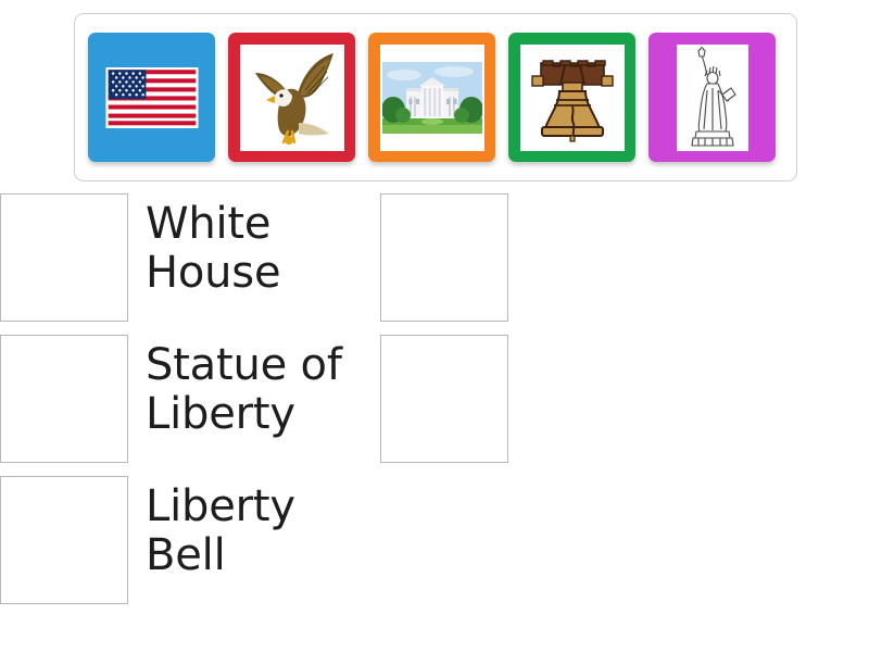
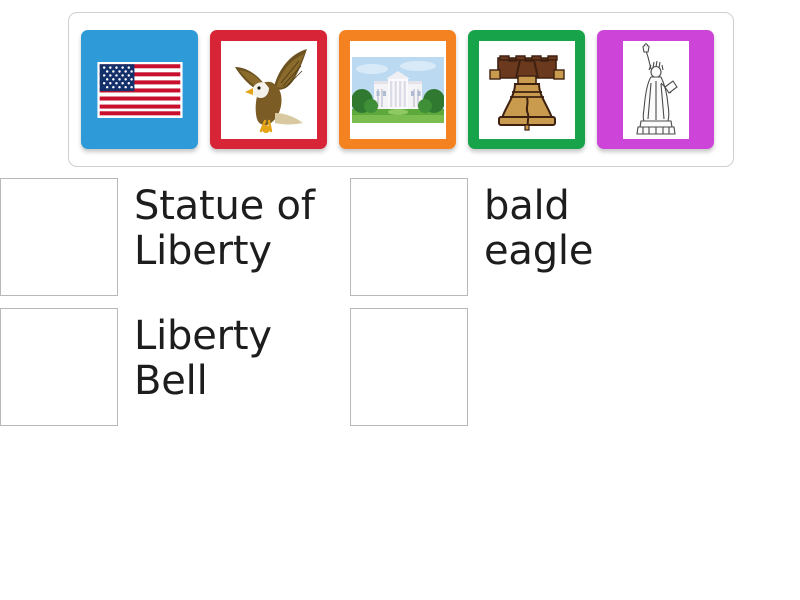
- White
- House
  Statue of
  Liberty
  Liberty
  Bell
+ bald
+ eagle
